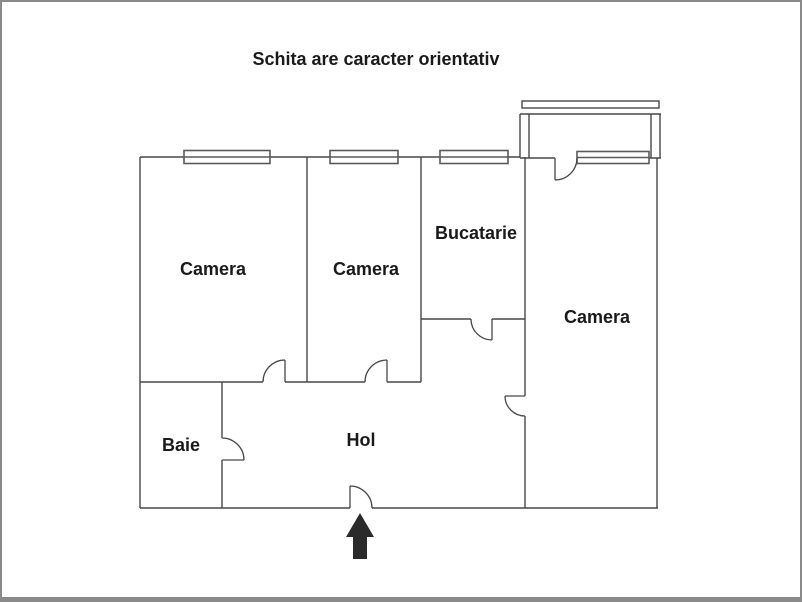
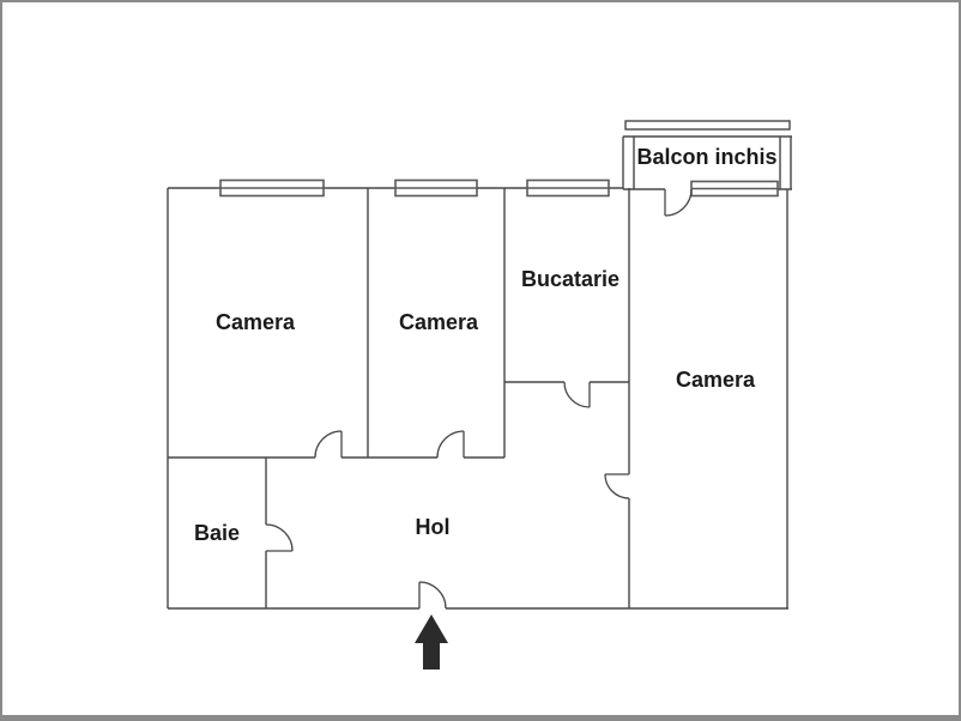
- Schita are caracter orientativ
  Camera
  Camera
  Bucatarie
  Camera
  Baie
  Hol
+ Balcon inchis
